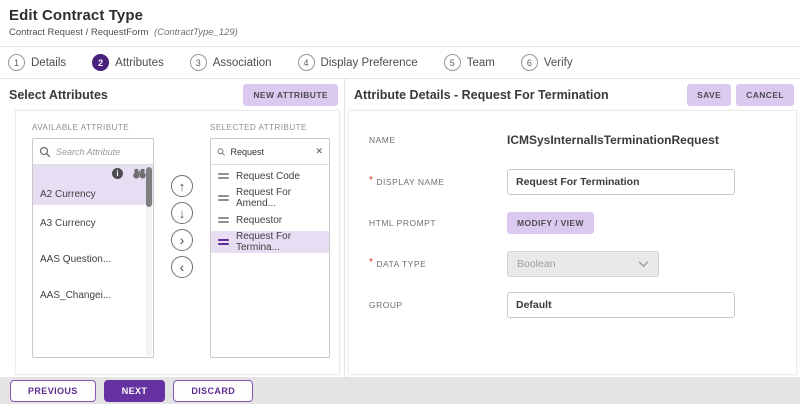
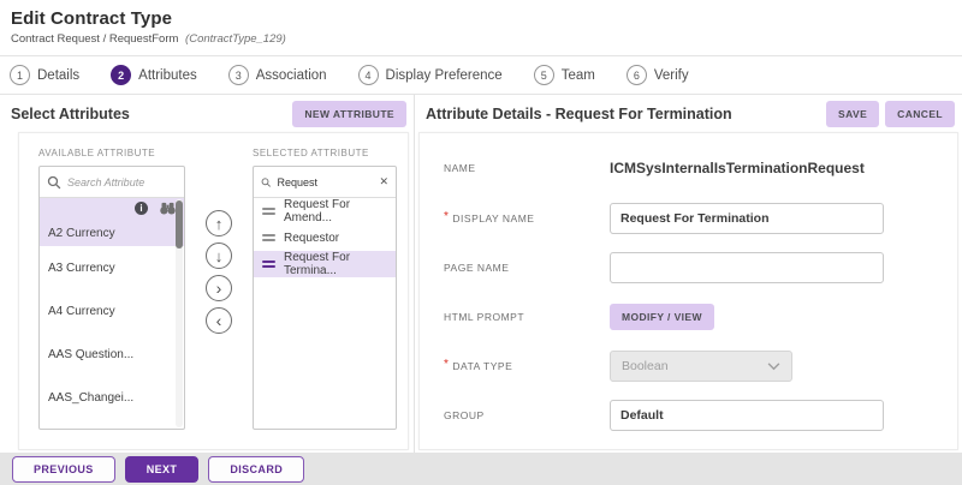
  Edit Contract Type
  Contract Request / RequestForm (ContractType_129)
  1
  Details
  2
  Attributes
  3
  Association
  4
  Display Preference
  5
  Team
  6
  Verify
  Select Attributes
  NEW ATTRIBUTE
  AVAILABLE ATTRIBUTE
  Search Attribute
  i
  A2 Currency
  A3 Currency
+ A4 Currency
  AAS Question...
  AAS_Changei...
  ↑
  ↓
  ›
  ‹
  SELECTED ATTRIBUTE
  Request
  ✕
- Request Code
  Request For Amend...
  Requestor
  Request For Termina...
  Attribute Details - Request For Termination
  SAVE
  CANCEL
  NAME
  ICMSysInternalIsTerminationRequest
  * DISPLAY NAME
  Request For Termination
+ PAGE NAME
  HTML PROMPT
  MODIFY / VIEW
  * DATA TYPE
  Boolean
  GROUP
  Default
  PREVIOUS
  NEXT
  DISCARD
